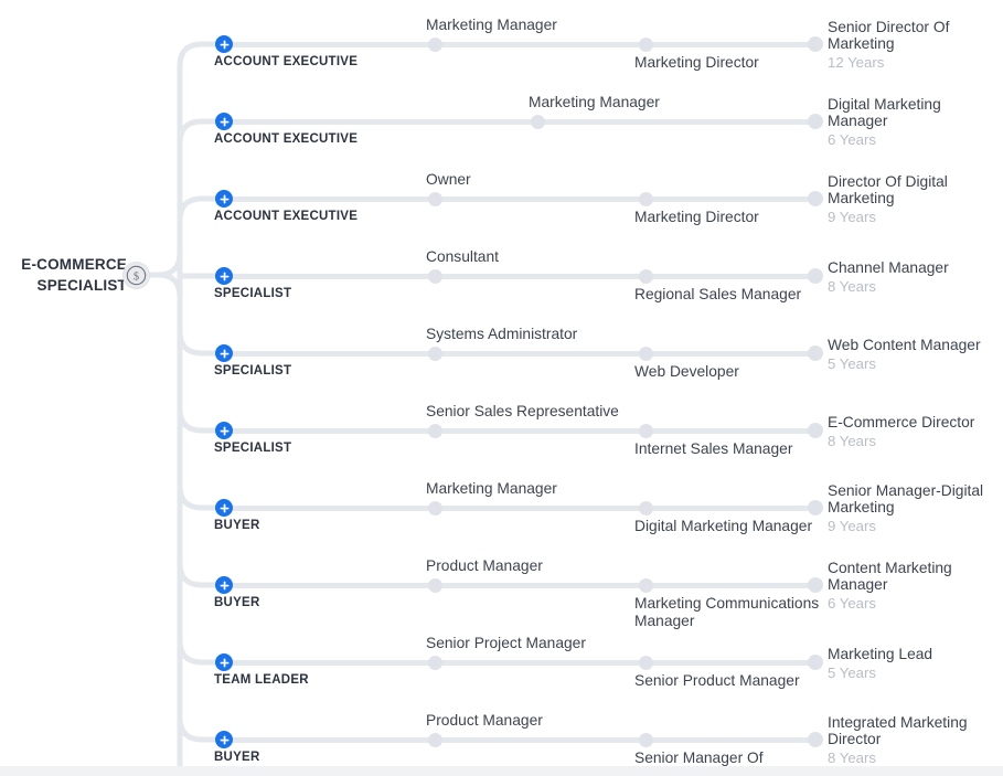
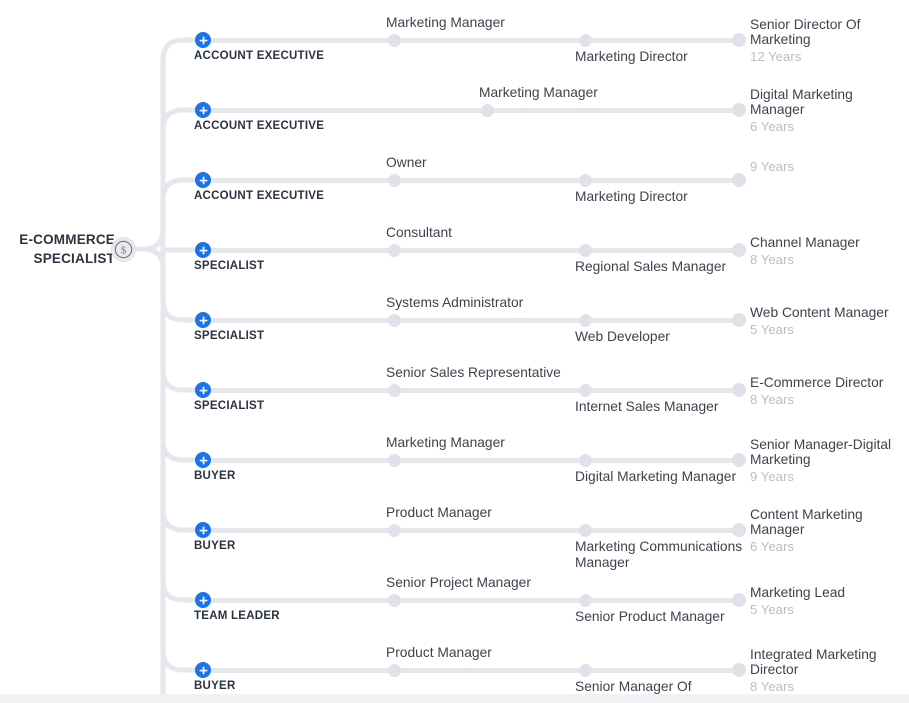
  E-COMMERCE
  SPECIALIST
  $
  ACCOUNT EXECUTIVE
  Marketing Manager
  Marketing Director
  Senior Director Of Marketing
  12 Years
  ACCOUNT EXECUTIVE
  Marketing Manager
  Digital Marketing Manager
  6 Years
  ACCOUNT EXECUTIVE
  Owner
  Marketing Director
- Director Of Digital Marketing
  9 Years
  SPECIALIST
  Consultant
  Regional Sales Manager
  Channel Manager
  8 Years
  SPECIALIST
  Systems Administrator
  Web Developer
  Web Content Manager
  5 Years
  SPECIALIST
  Senior Sales Representative
  Internet Sales Manager
  E-Commerce Director
  8 Years
  BUYER
  Marketing Manager
  Digital Marketing Manager
  Senior Manager-Digital Marketing
  9 Years
  BUYER
  Product Manager
  Marketing Communications Manager
  Content Marketing Manager
  6 Years
  TEAM LEADER
  Senior Project Manager
  Senior Product Manager
  Marketing Lead
  5 Years
  BUYER
  Product Manager
  Senior Manager Of
  Integrated Marketing Director
  8 Years
